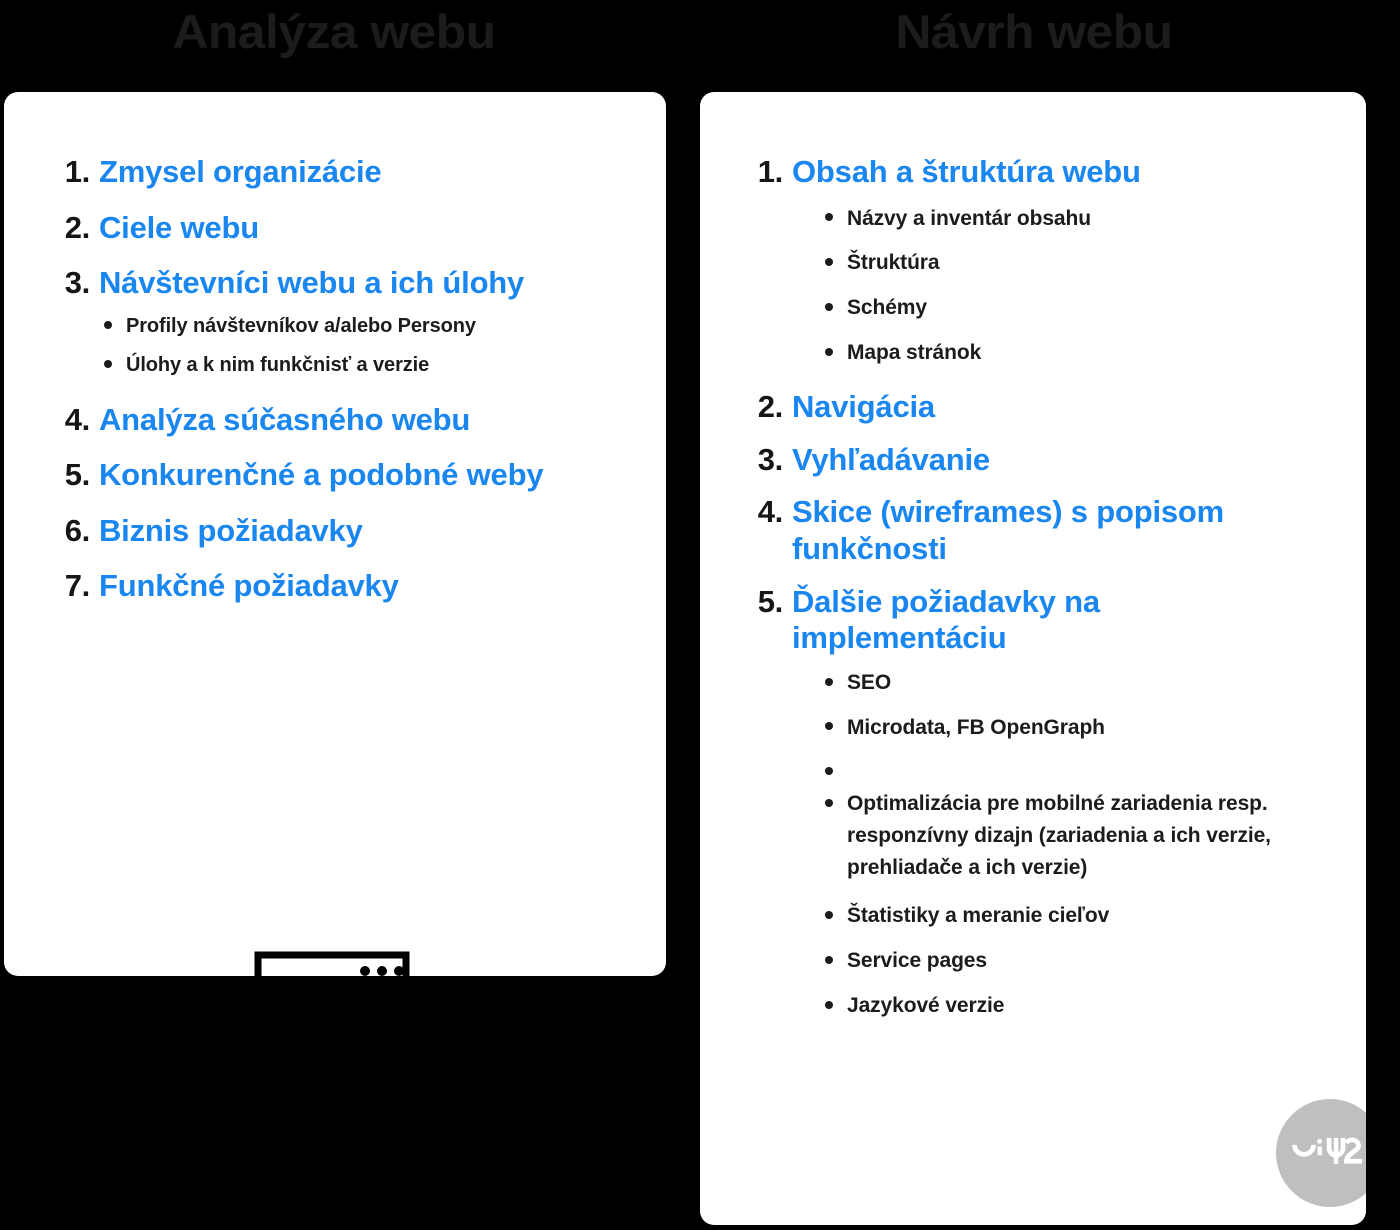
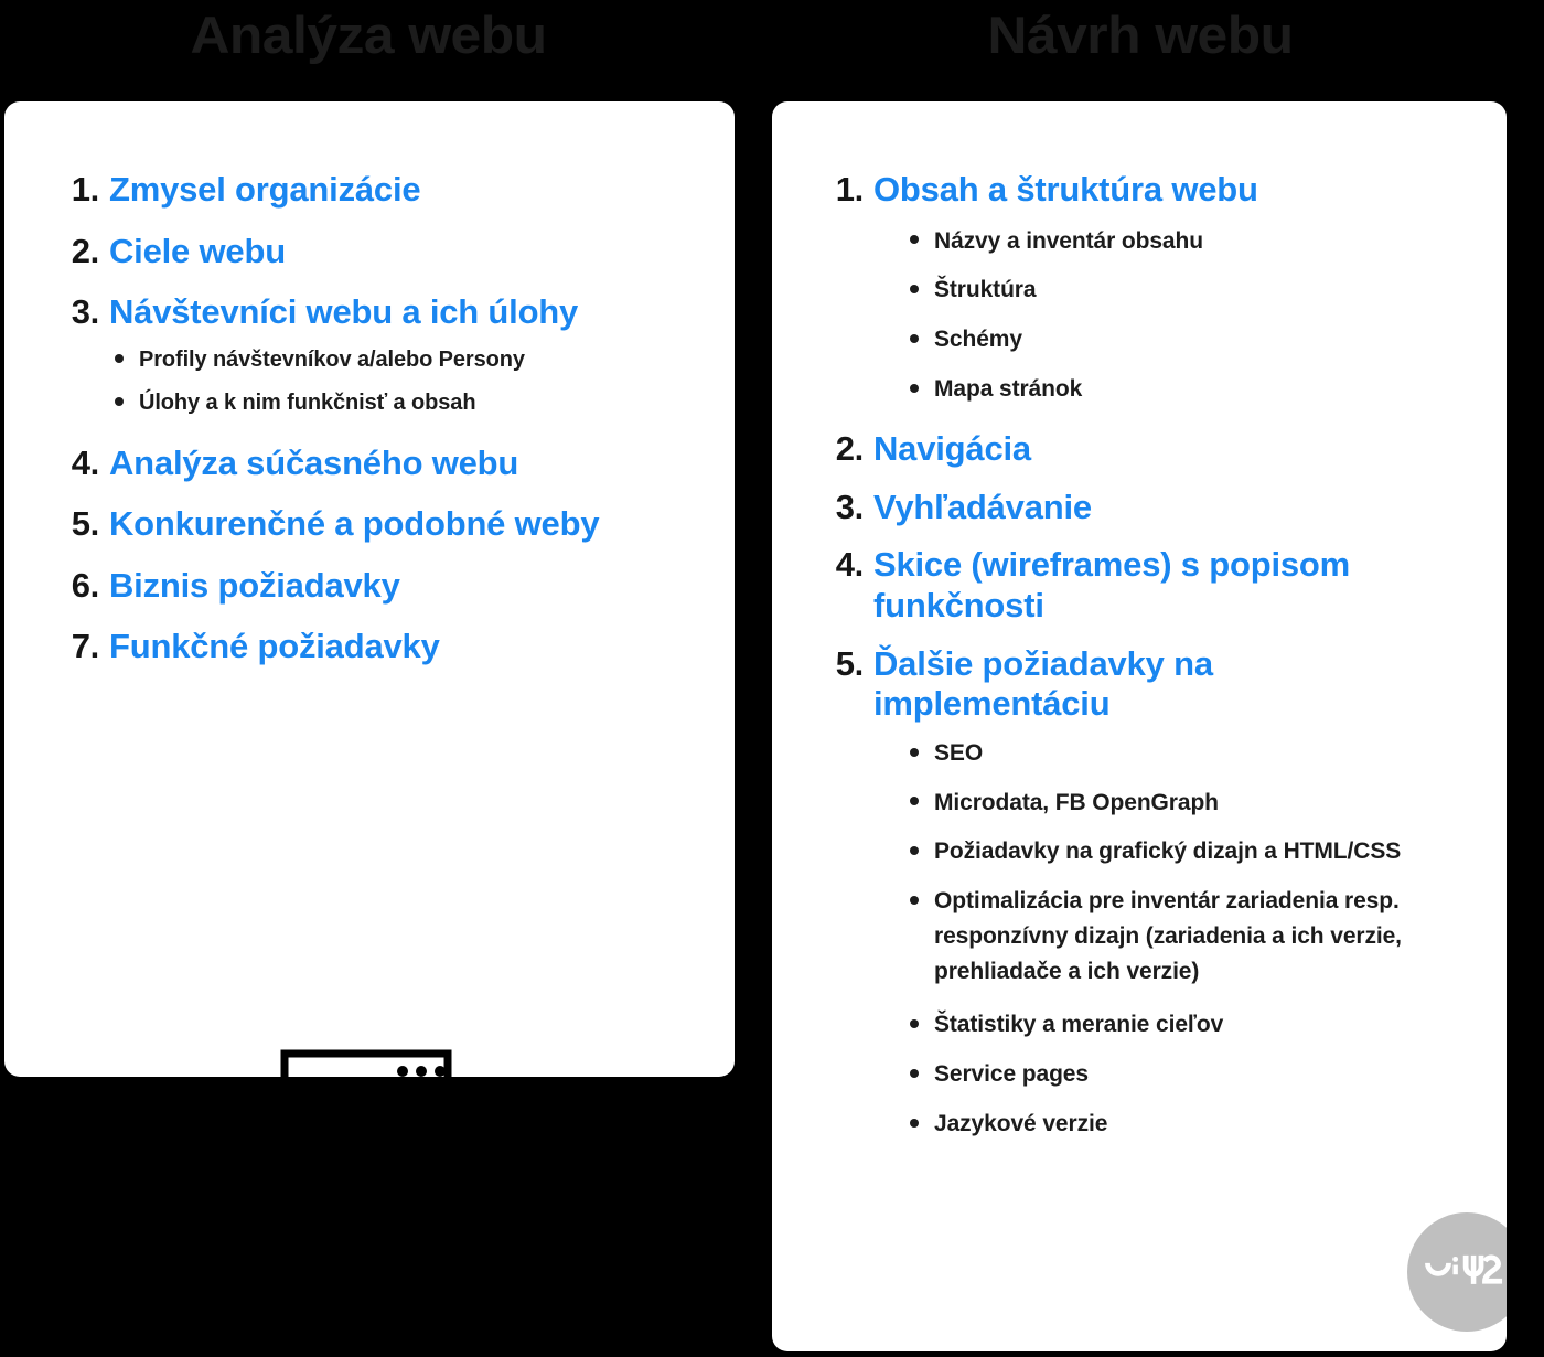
  Analýza webu
  Návrh webu
  1.
  Zmysel organizácie
  2.
  Ciele webu
  3.
  Návštevníci webu a ich úlohy
  Profily návštevníkov a/alebo Persony
- Úlohy a k nim funkčnisť a verzie
+ Úlohy a k nim funkčnisť a obsah
  4.
  Analýza súčasného webu
  5.
  Konkurenčné a podobné weby
  6.
  Biznis požiadavky
  7.
  Funkčné požiadavky
  1.
  Obsah a štruktúra webu
  Názvy a inventár obsahu
  Štruktúra
  Schémy
  Mapa stránok
  2.
  Navigácia
  3.
  Vyhľadávanie
  4.
  Skice (wireframes) s popisom funkčnosti
  5.
  Ďalšie požiadavky na implementáciu
  SEO
  Microdata, FB OpenGraph
+ Požiadavky na grafický dizajn a HTML/CSS
- Optimalizácia pre mobilné zariadenia resp. responzívny dizajn (zariadenia a ich verzie, prehliadače a ich verzie)
+ Optimalizácia pre inventár zariadenia resp. responzívny dizajn (zariadenia a ich verzie, prehliadače a ich verzie)
  Štatistiky a meranie cieľov
  Service pages
  Jazykové verzie
